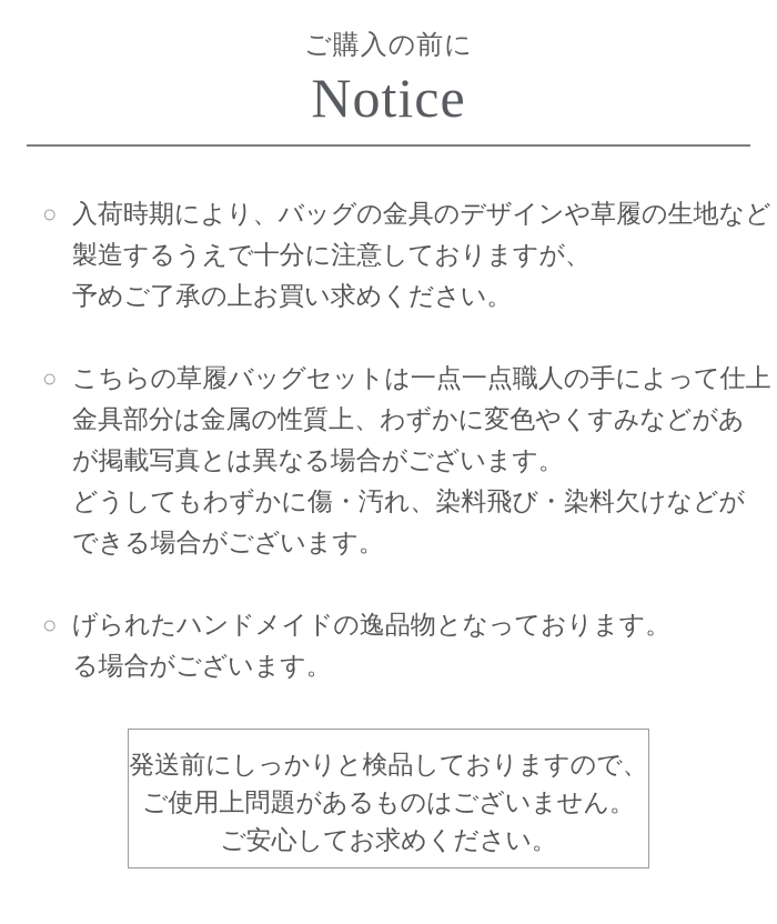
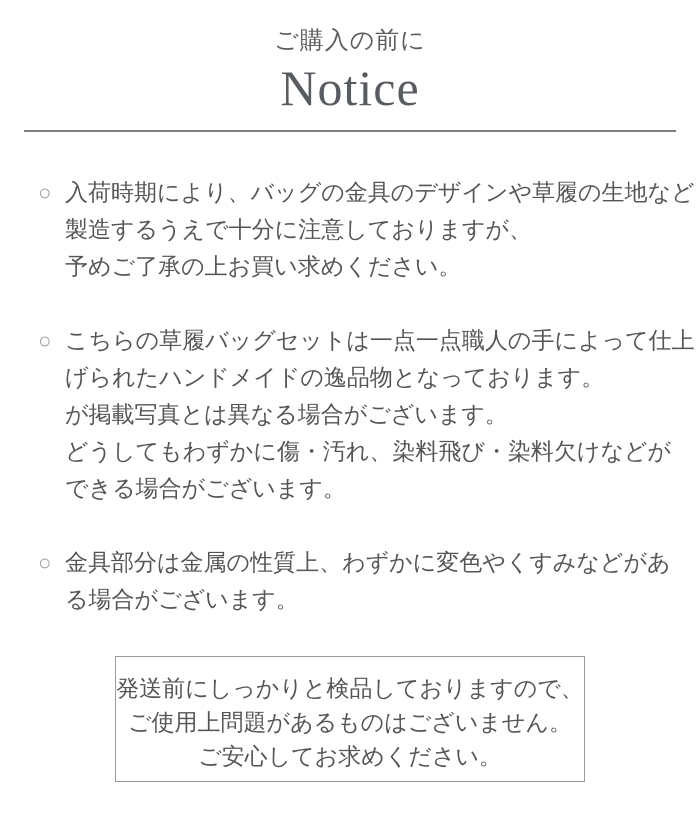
  ご購入の前に
  Notice
  ○
  入荷時期により、バッグの金具のデザインや草履の生地など
  製造するうえで十分に注意しておりますが、
  予めご了承の上お買い求めください。
  ○
  こちらの草履バッグセットは一点一点職人の手によって仕上
- 金具部分は金属の性質上、わずかに変色やくすみなどがあ
+ げられたハンドメイドの逸品物となっております。
  が掲載写真とは異なる場合がございます。
  どうしてもわずかに傷・汚れ、染料飛び・染料欠けなどが
  できる場合がございます。
  ○
- げられたハンドメイドの逸品物となっております。
+ 金具部分は金属の性質上、わずかに変色やくすみなどがあ
  る場合がございます。
  発送前にしっかりと検品しておりますので、
  ご使用上問題があるものはございません。
  ご安心してお求めください。
